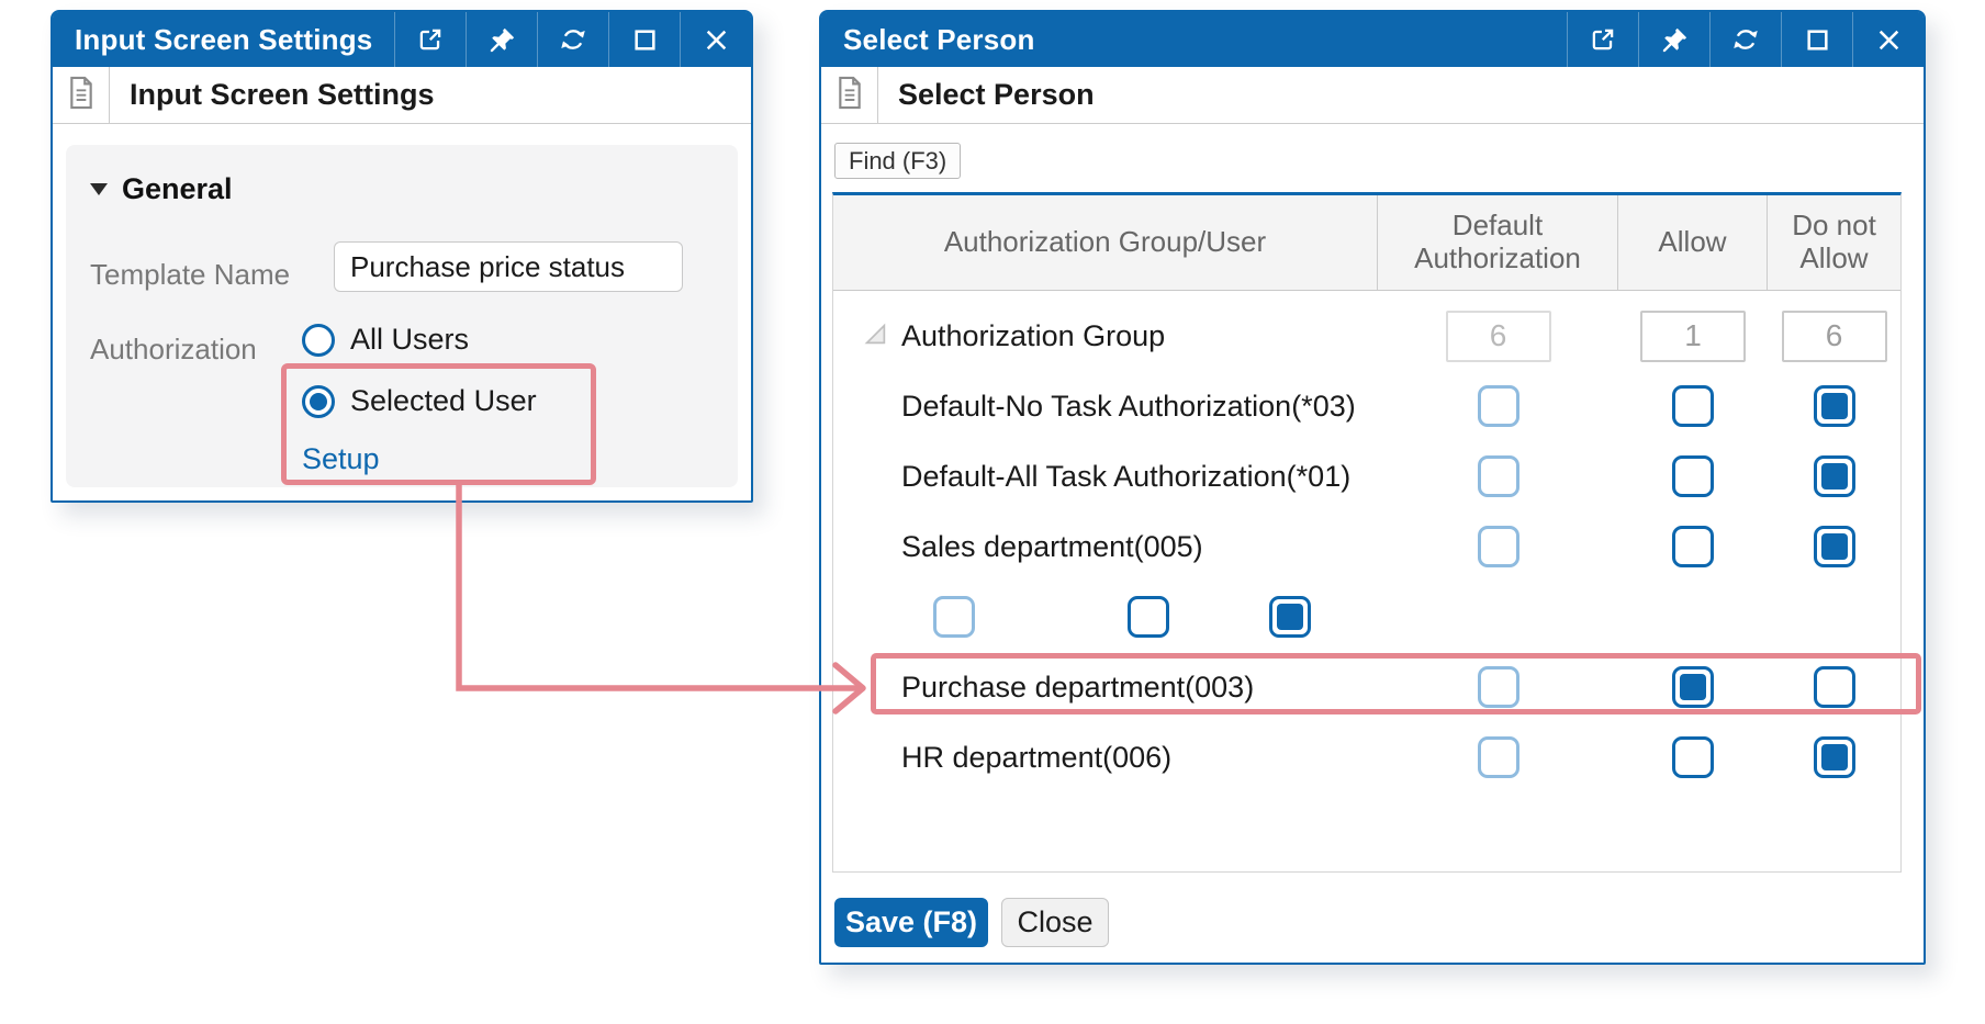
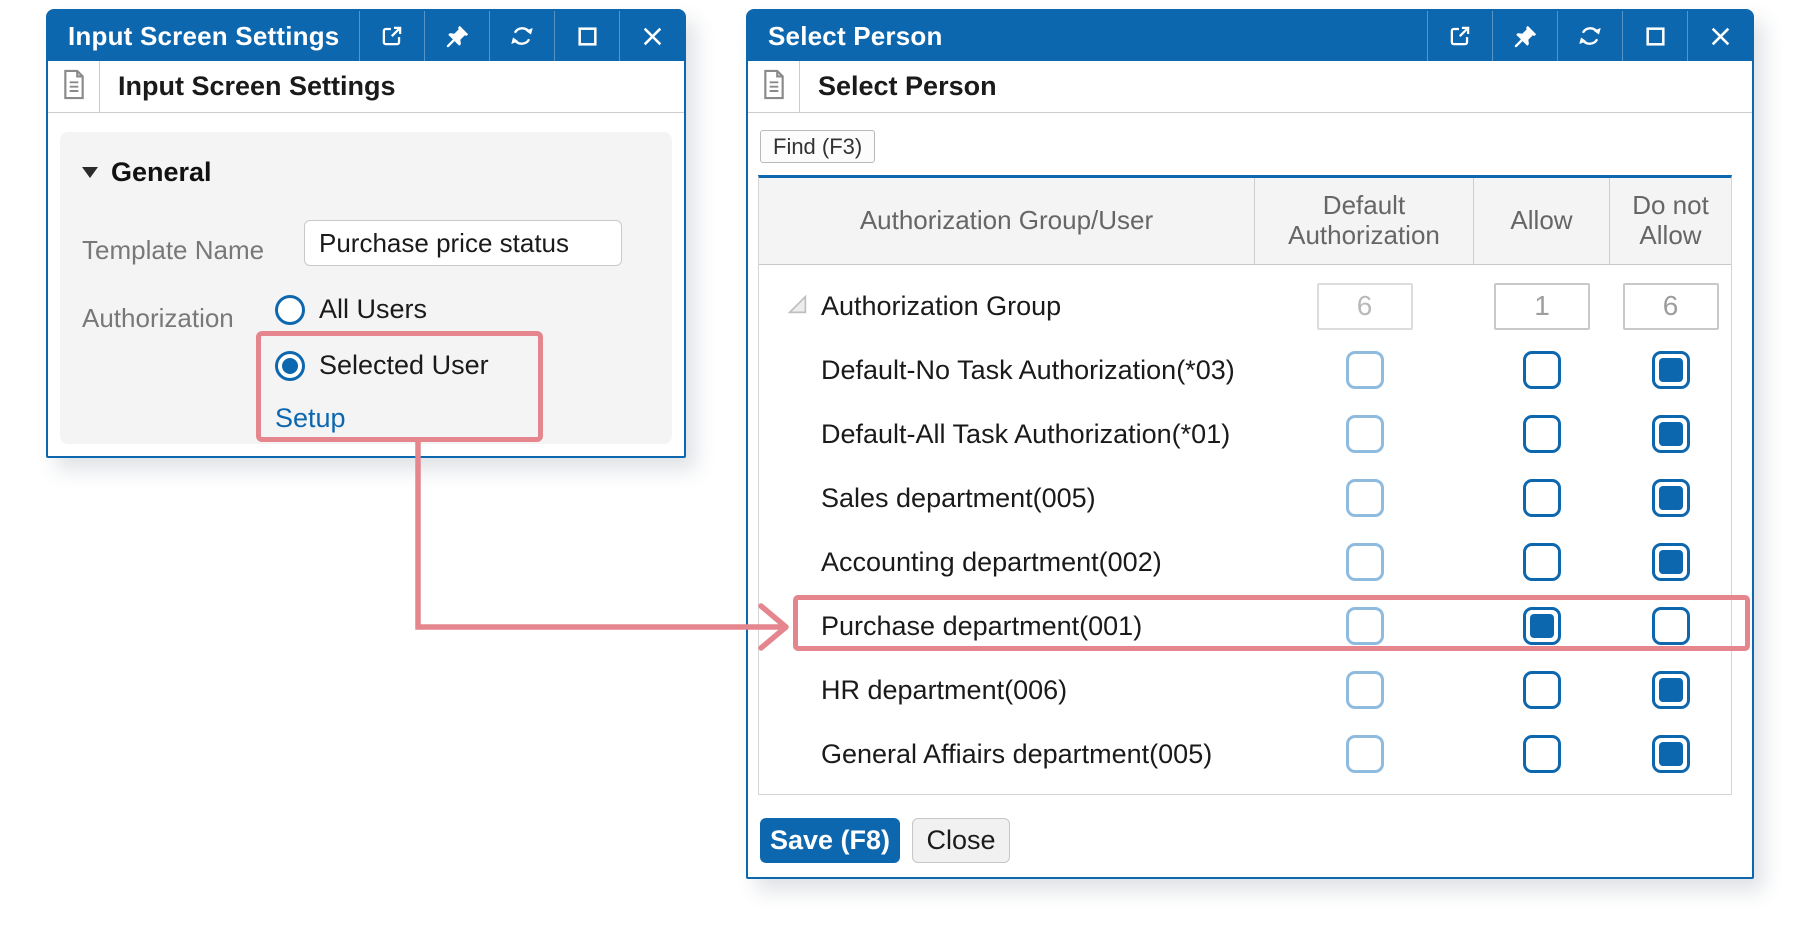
  Input Screen Settings
  Input Screen Settings
  General
  Template Name
  Purchase price status
  Authorization
  All Users
  Selected User
  Setup
  Select Person
  Select Person
  Find (F3)
  Authorization Group/User
  Default Authorization
  Allow
  Do not Allow
  Authorization Group
  6
  1
  6
  Default-No Task Authorization(*03)
  Default-All Task Authorization(*01)
  Sales department(005)
+ Accounting department(002)
- Purchase department(003)
+ Purchase department(001)
  HR department(006)
+ General Affiairs department(005)
  Save (F8)
  Close
